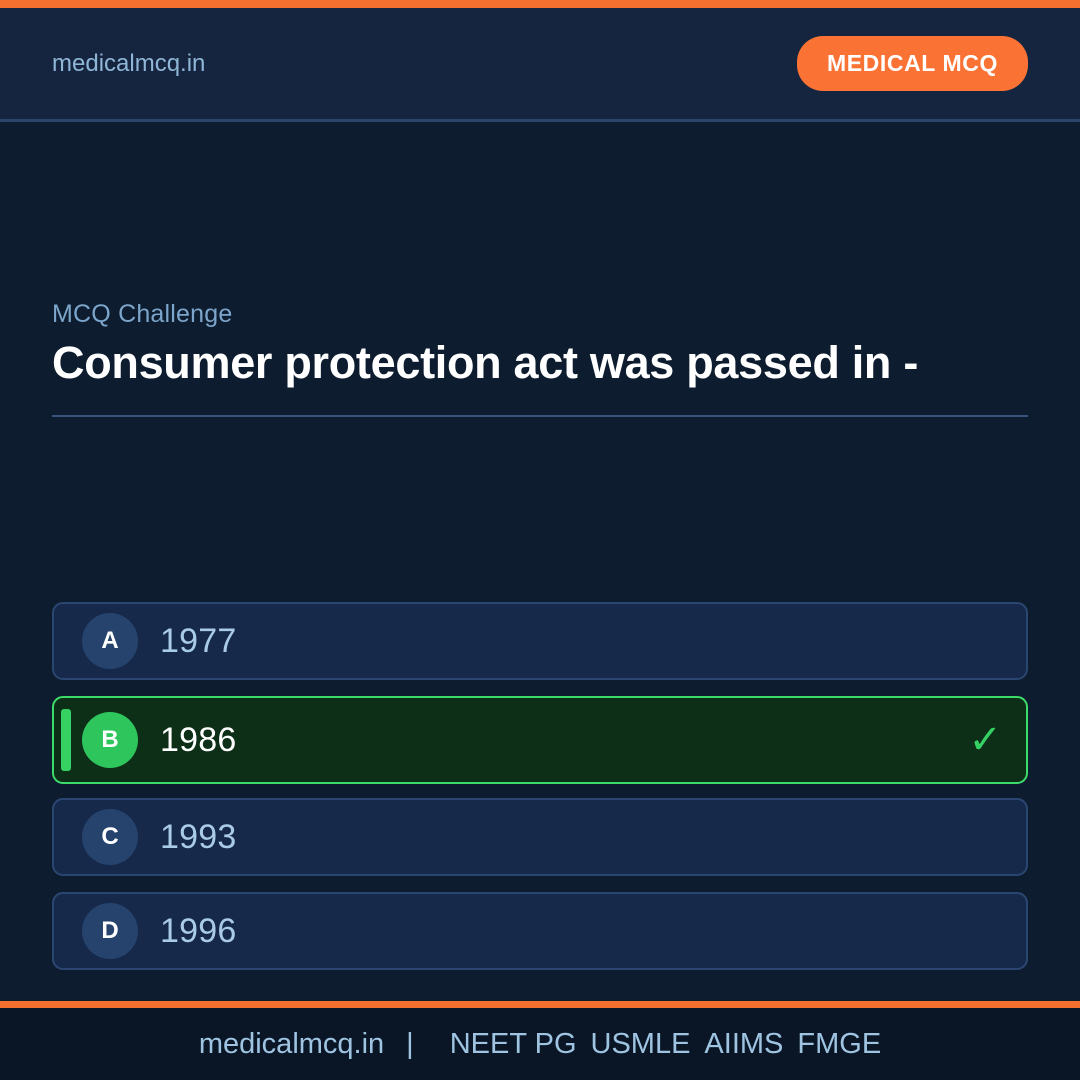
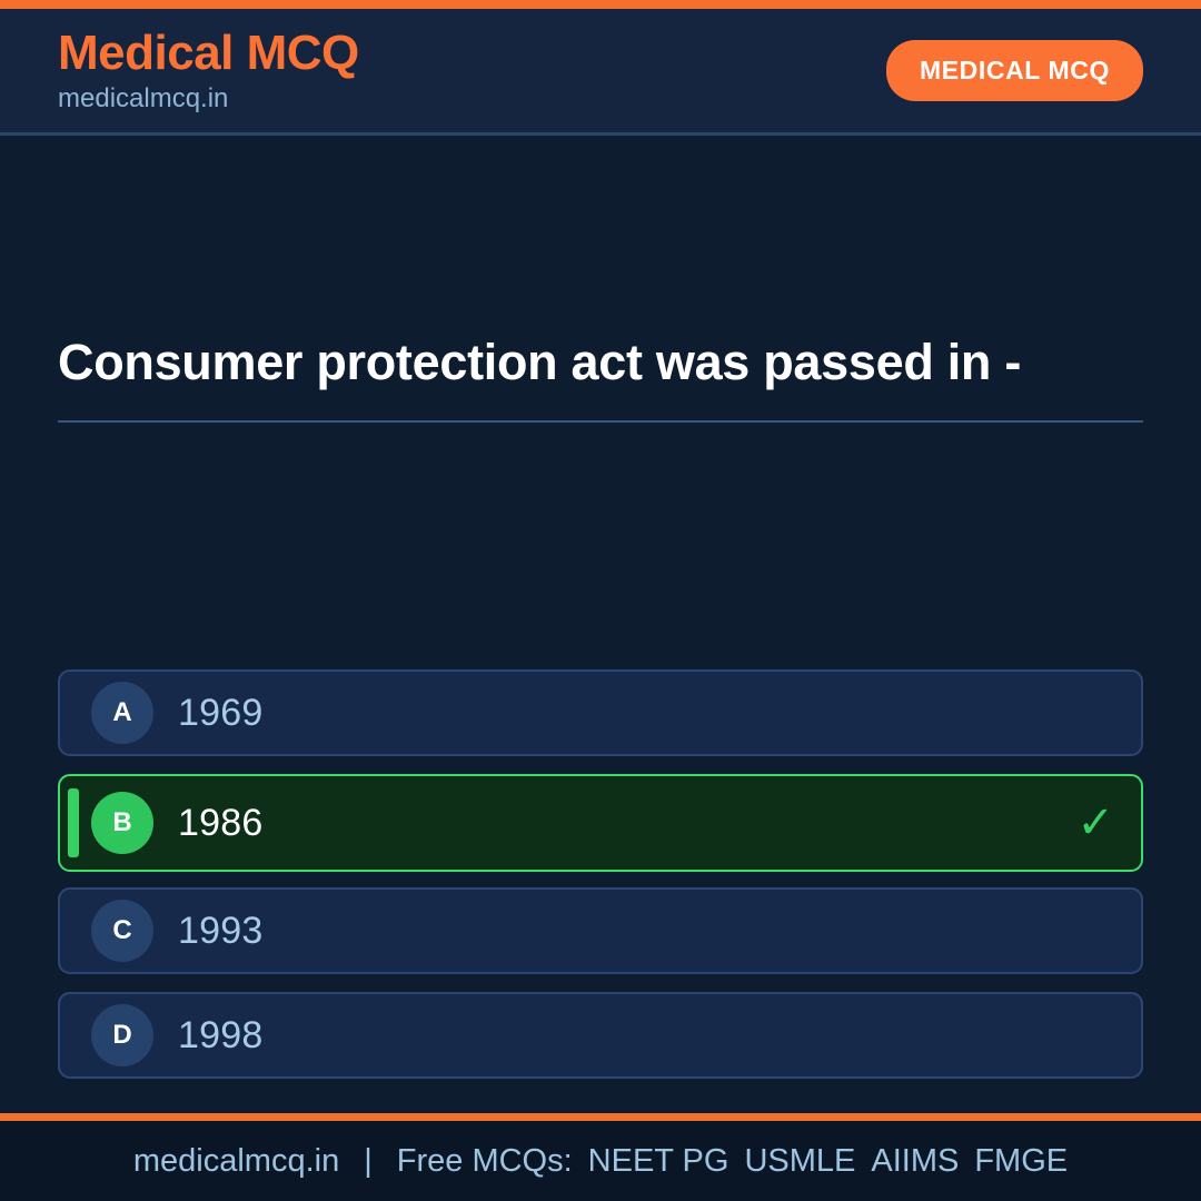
+ Medical MCQ
  medicalmcq.in
  MEDICAL MCQ
- MCQ Challenge
  Consumer protection act was passed in -
  A
- 1977
+ 1969
  B
  1986
  ✓
  C
  1993
  D
- 1996
+ 1998
  medicalmcq.in
  |
+ Free MCQs:
  NEET PG
  USMLE
  AIIMS
  FMGE
